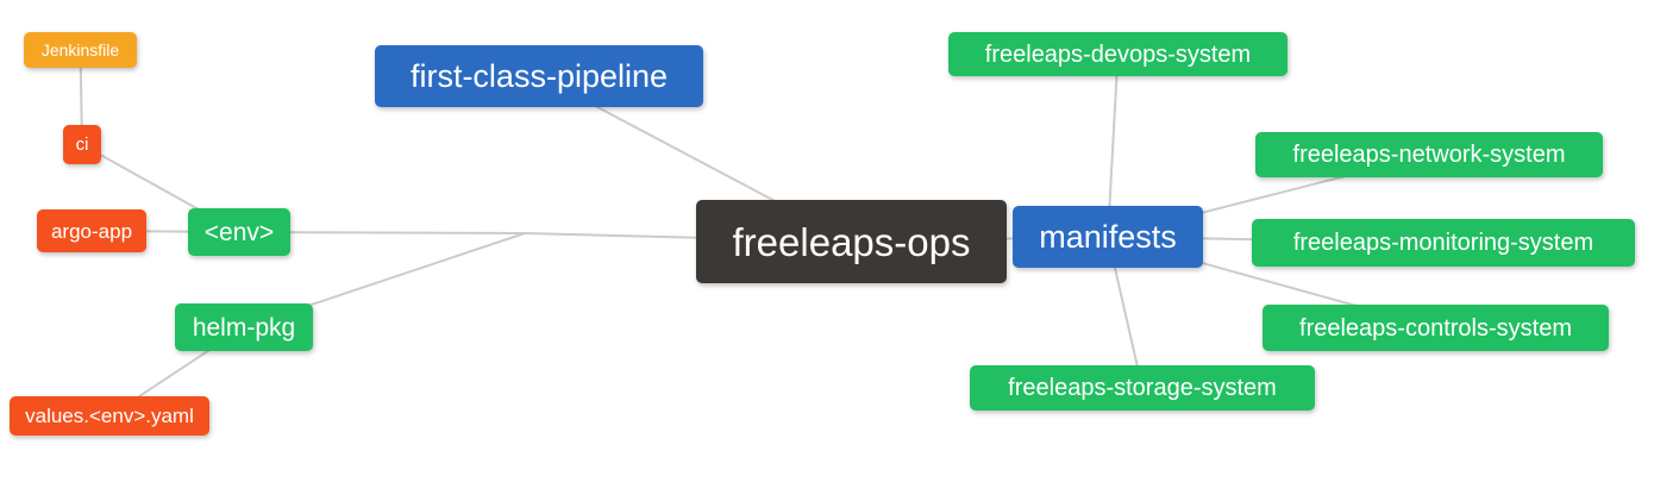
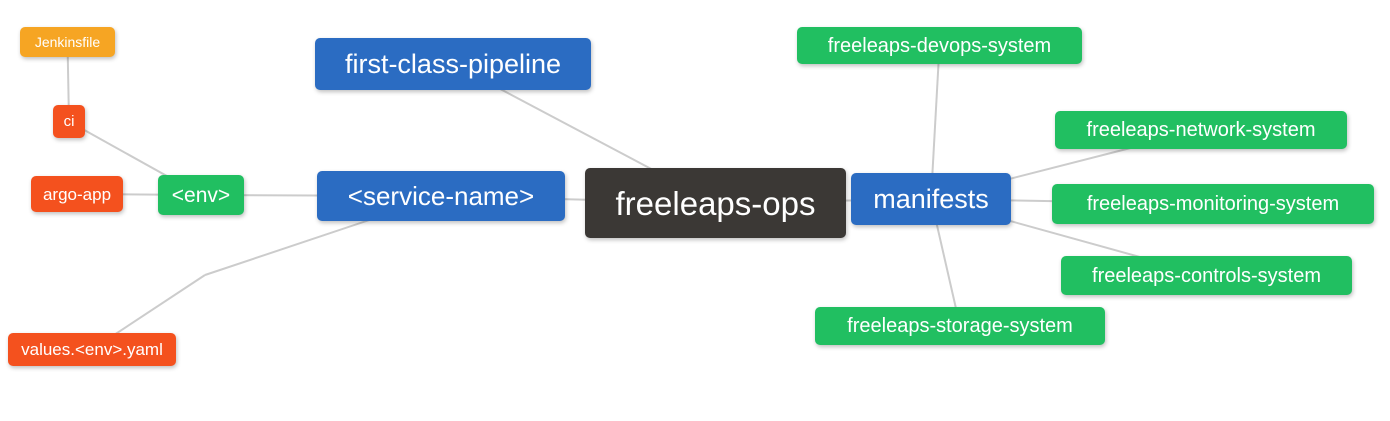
  Jenkinsfile
  ci
  argo-app
  <env>
- helm-pkg
  values.<env>.yaml
  first-class-pipeline
+ <service-name>
  freeleaps-ops
  manifests
  freeleaps-devops-system
  freeleaps-network-system
  freeleaps-monitoring-system
  freeleaps-controls-system
  freeleaps-storage-system
